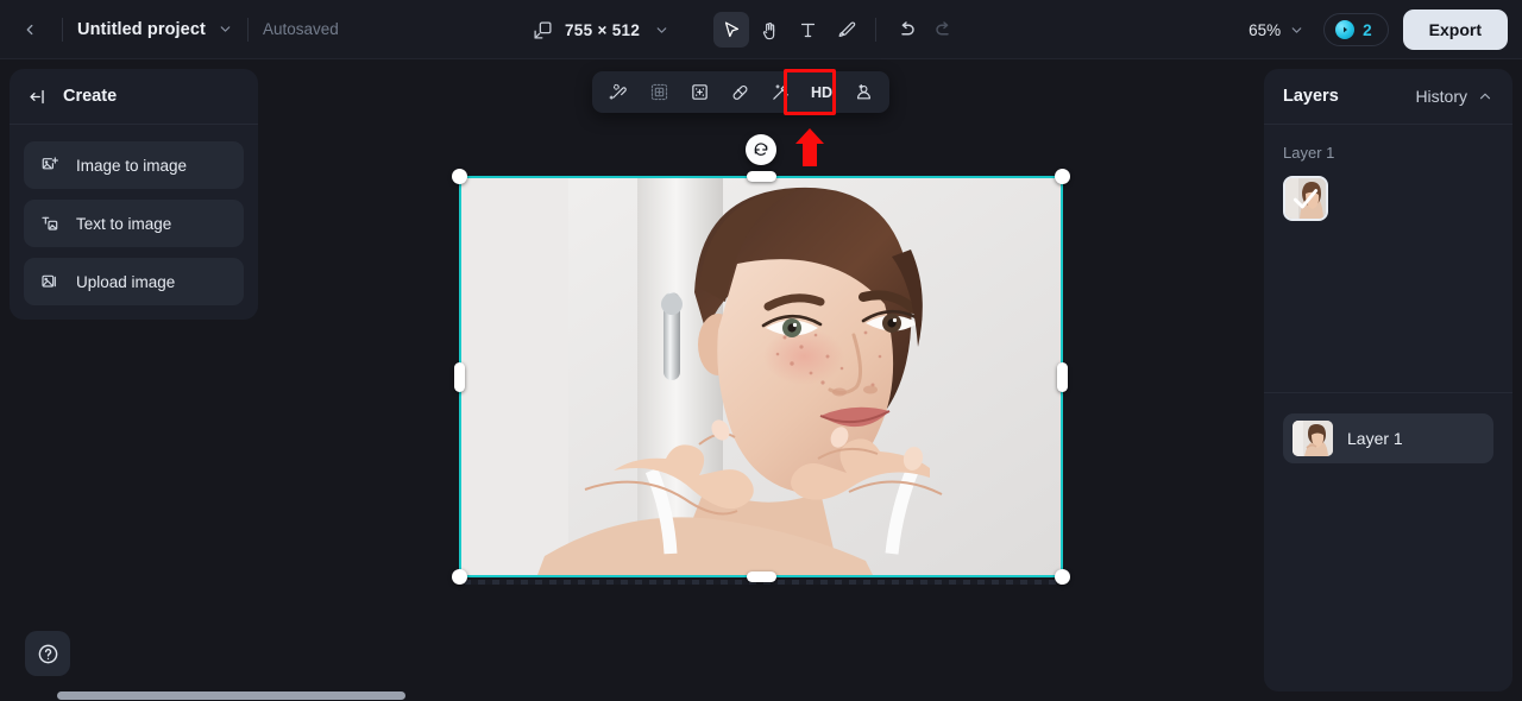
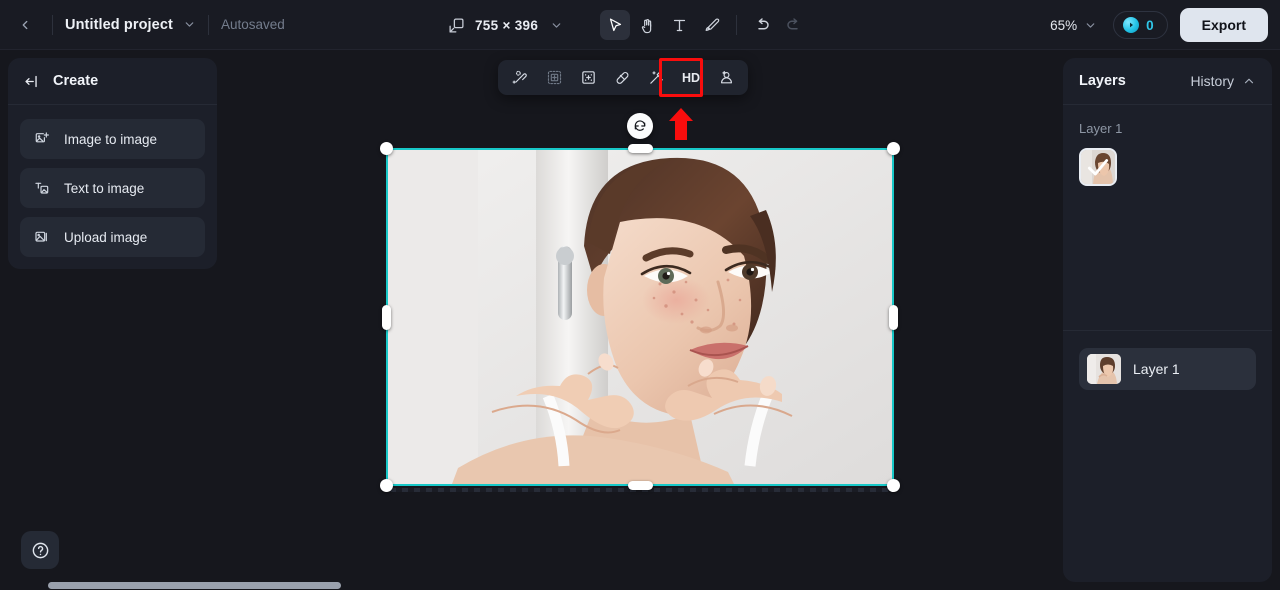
  Untitled project
  Autosaved
- 755 × 512
+ 755 × 396
  65%
- 2
+ 0
  Export
  Create
  Image to image
  Text to image
  Upload image
  HD
  Layers
  History
  Layer 1
  Layer 1
